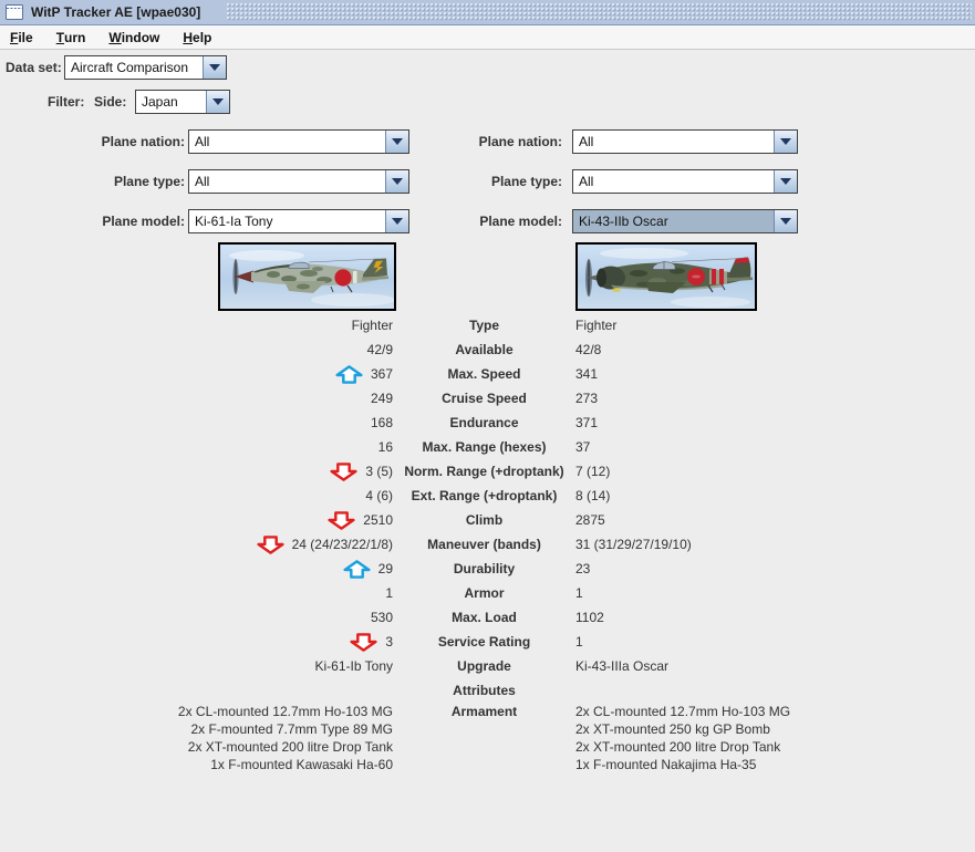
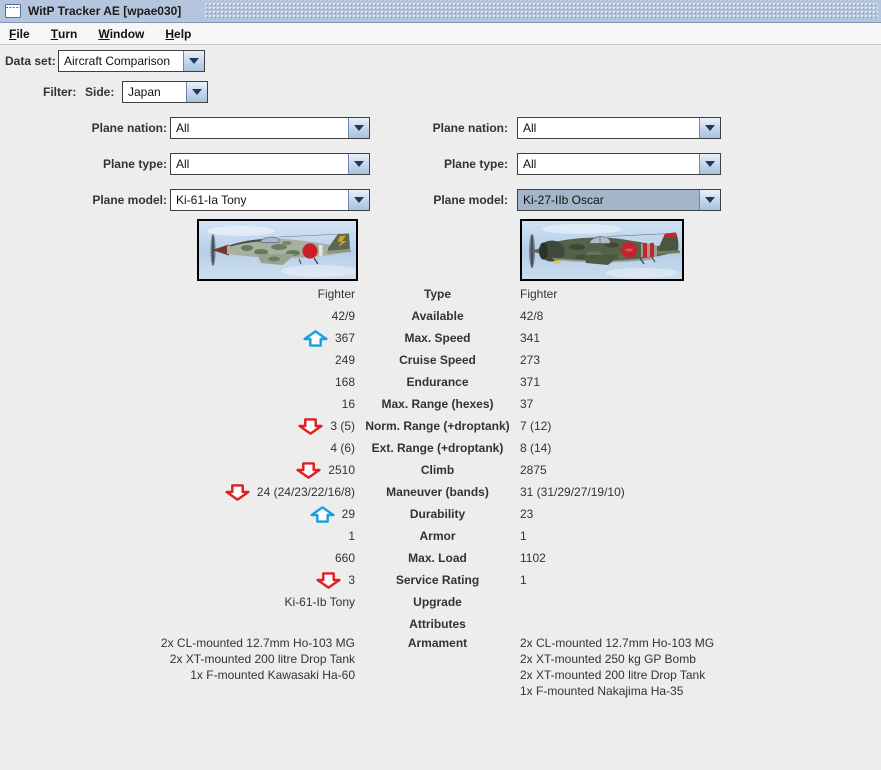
  WitP Tracker AE [wpae030]
  F
  ile
  T
  urn
  W
  indow
  H
  elp
  Data set:
  Aircraft Comparison
  Filter:
  Side:
  Japan
  Plane nation:
  All
  Plane type:
  All
  Plane model:
  Ki-61-Ia Tony
  Plane nation:
  All
  Plane type:
  All
  Plane model:
- Ki-43-IIb Oscar
+ Ki-27-IIb Oscar
  Fighter
  Type
  Fighter
  42/9
  Available
  42/8
  367
  Max. Speed
  341
  249
  Cruise Speed
  273
  168
  Endurance
  371
  16
  Max. Range (hexes)
  37
  3 (5)
  Norm. Range (+droptank)
  7 (12)
  4 (6)
  Ext. Range (+droptank)
  8 (14)
  2510
  Climb
  2875
- 24 (24/23/22/1/8)
+ 24 (24/23/22/16/8)
  Maneuver (bands)
  31 (31/29/27/19/10)
  29
  Durability
  23
  1
  Armor
  1
- 530
+ 660
  Max. Load
  1102
  3
  Service Rating
  1
  Ki-61-Ib Tony
  Upgrade
- Ki-43-IIIa Oscar
  Attributes
  2x CL-mounted 12.7mm Ho-103 MG
- 2x F-mounted 7.7mm Type 89 MG
  2x XT-mounted 200 litre Drop Tank
  1x F-mounted Kawasaki Ha-60
  Armament
  2x CL-mounted 12.7mm Ho-103 MG
  2x XT-mounted 250 kg GP Bomb
  2x XT-mounted 200 litre Drop Tank
  1x F-mounted Nakajima Ha-35
